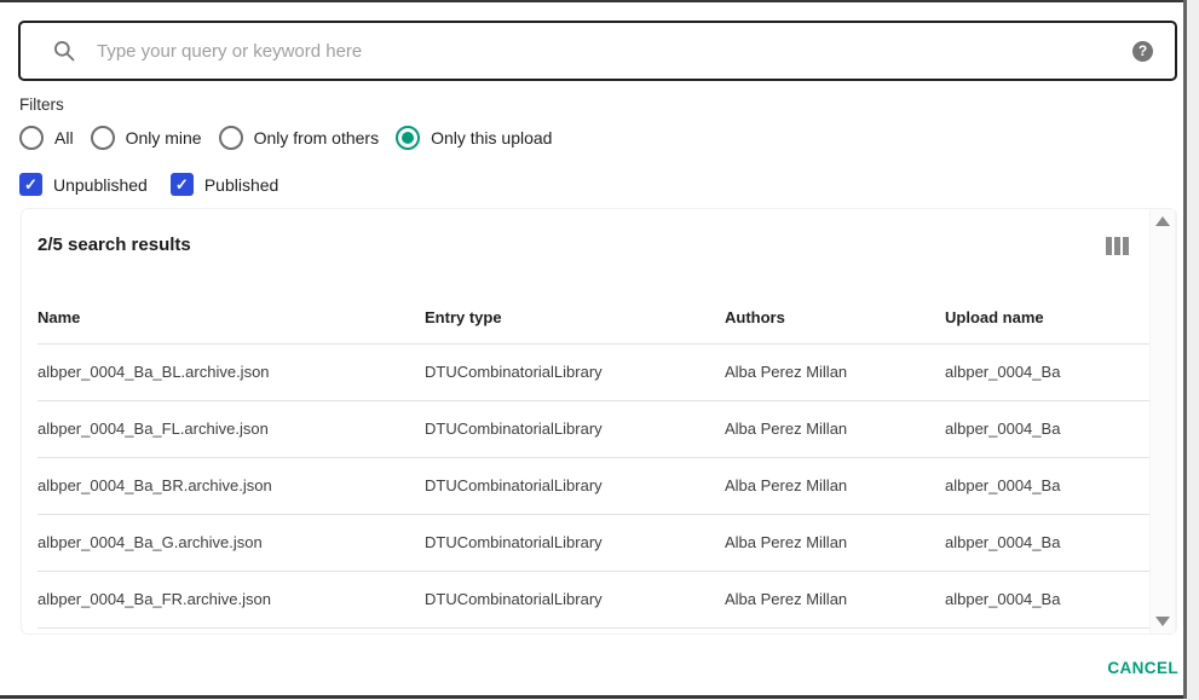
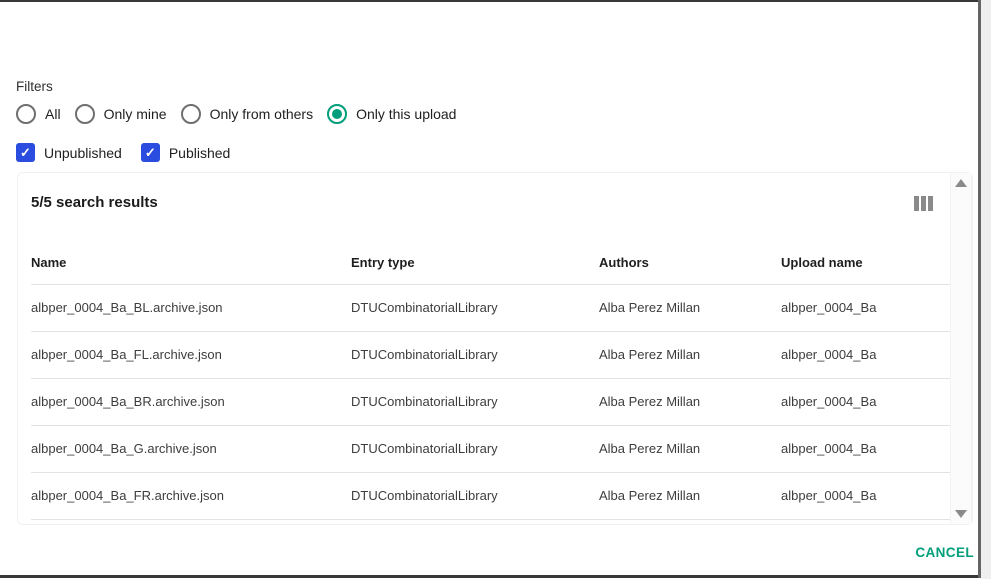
- Type your query or keyword here
- ?
  Filters
  All
  Only mine
  Only from others
  Only this upload
  ✓
  Unpublished
  ✓
  Published
- 2/5 search results
+ 5/5 search results
  Name	Entry type	Authors	Upload name
  albper_0004_Ba_BL.archive.json	DTUCombinatorialLibrary	Alba Perez Millan	albper_0004_Ba
  albper_0004_Ba_FL.archive.json	DTUCombinatorialLibrary	Alba Perez Millan	albper_0004_Ba
  albper_0004_Ba_BR.archive.json	DTUCombinatorialLibrary	Alba Perez Millan	albper_0004_Ba
  albper_0004_Ba_G.archive.json	DTUCombinatorialLibrary	Alba Perez Millan	albper_0004_Ba
  albper_0004_Ba_FR.archive.json	DTUCombinatorialLibrary	Alba Perez Millan	albper_0004_Ba
  CANCEL
